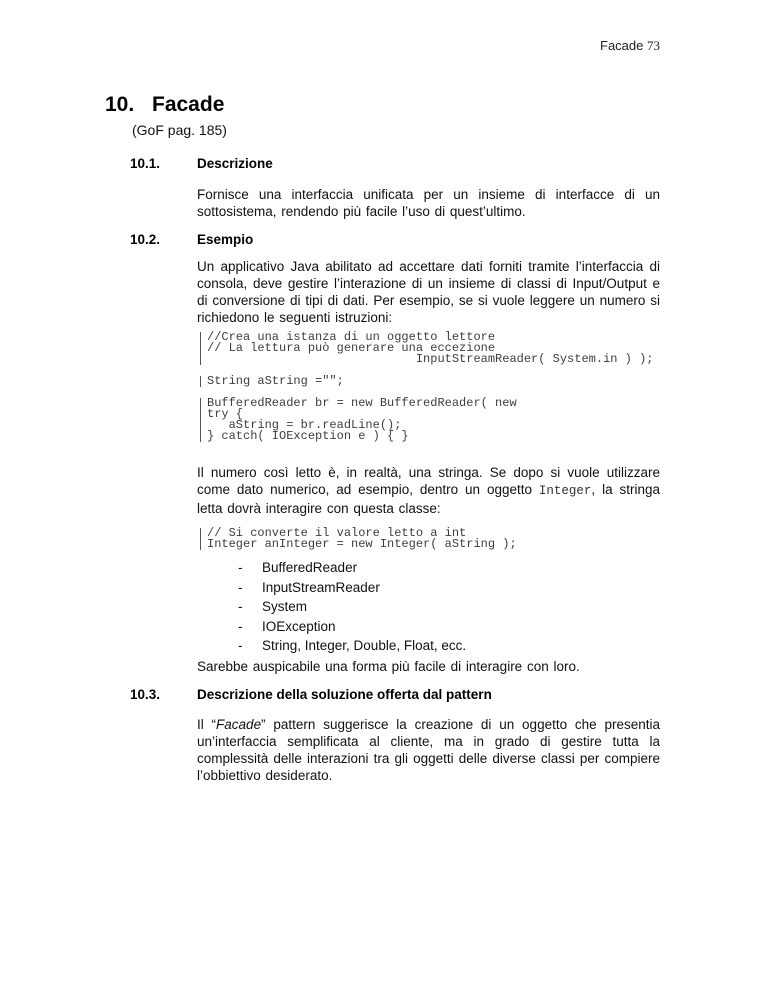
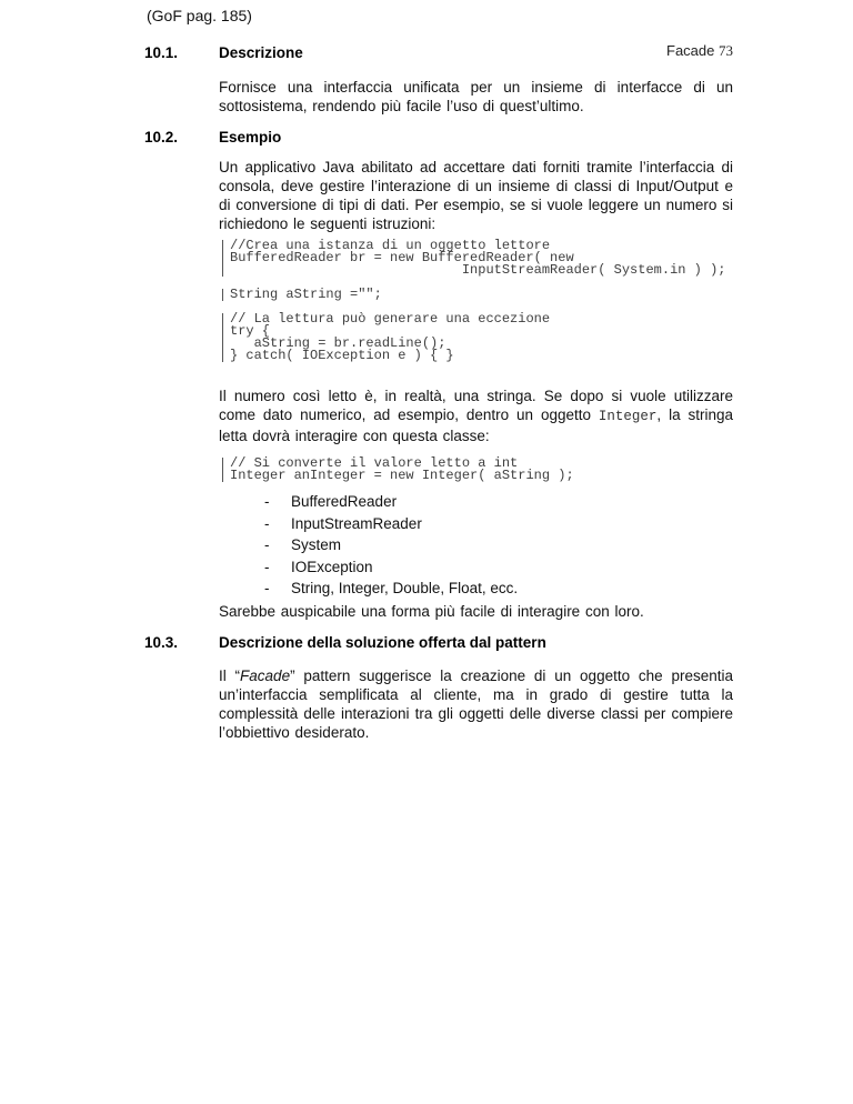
  Facade 73
- 10. Facade
  (GoF pag. 185)
  10.1.
  Descrizione
  Fornisce una interfaccia unificata per un insieme di interfacce di un sottosistema, rendendo più facile l’uso di quest’ultimo.
  10.2.
  Esempio
  Un applicativo Java abilitato ad accettare dati forniti tramite l’interfaccia di consola, deve gestire l’interazione di un insieme di classi di Input/Output e di conversione di tipi di dati. Per esempio, se si vuole leggere un numero si richiedono le seguenti istruzioni:
  //Crea una istanza di un oggetto lettore
- // La lettura può generare una eccezione
+ BufferedReader br = new BufferedReader( new
  InputStreamReader( System.in ) );
  String aString ="";
- BufferedReader br = new BufferedReader( new
+ // La lettura può generare una eccezione
  try {
  aString = br.readLine();
  } catch( IOException e ) { }
  Il numero così letto è, in realtà, una stringa. Se dopo si vuole utilizzare come dato numerico, ad esempio, dentro un oggetto Integer, la stringa letta dovrà interagire con questa classe:
  // Si converte il valore letto a int
  Integer anInteger = new Integer( aString );
  BufferedReader
  InputStreamReader
  System
  IOException
  String, Integer, Double, Float, ecc.
  Sarebbe auspicabile una forma più facile di interagire con loro.
  10.3.
  Descrizione della soluzione offerta dal pattern
  Il “Facade” pattern suggerisce la creazione di un oggetto che presentia un’interfaccia semplificata al cliente, ma in grado di gestire tutta la complessità delle interazioni tra gli oggetti delle diverse classi per compiere l’obbiettivo desiderato.
